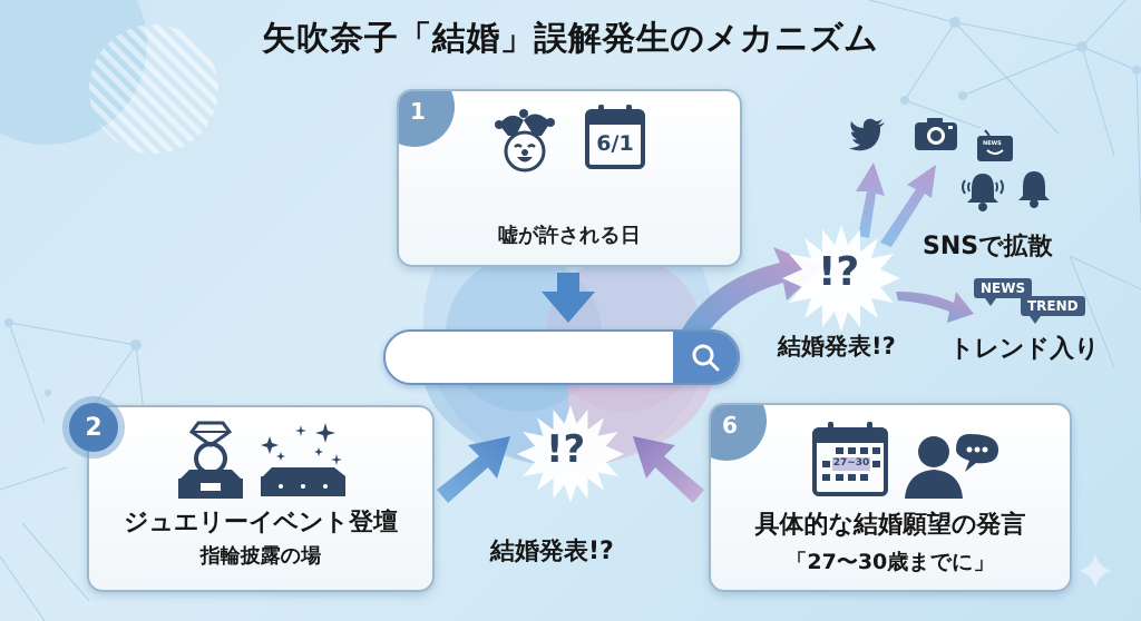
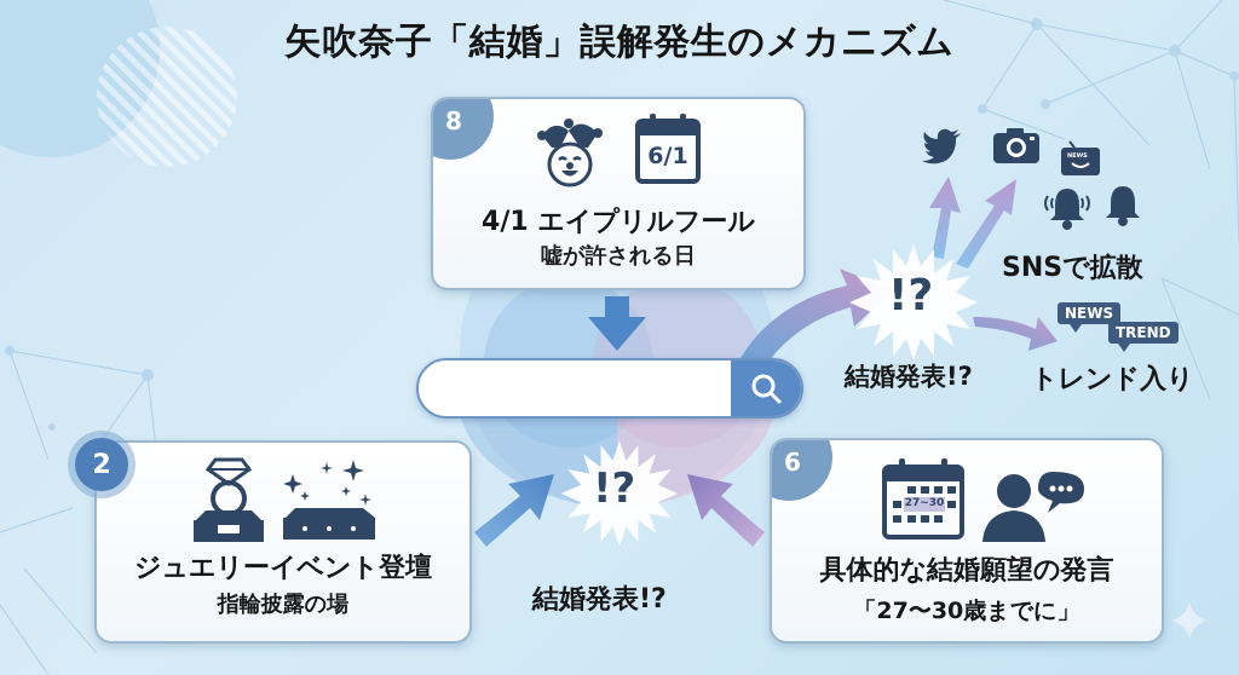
  矢吹奈子「結婚」誤解発生のメカニズム
- 1
+ 8
  6/1
+ 4/1 エイプリルフール
  嘘が許される日
  !?
  結婚発表!?
  SNSで拡散
  NEWS
  TREND
  トレンド入り
  !?
  結婚発表!?
  2
  ジュエリーイベント登壇
  指輪披露の場
  6
  27~30
  具体的な結婚願望の発言
  「27〜30歳までに」
